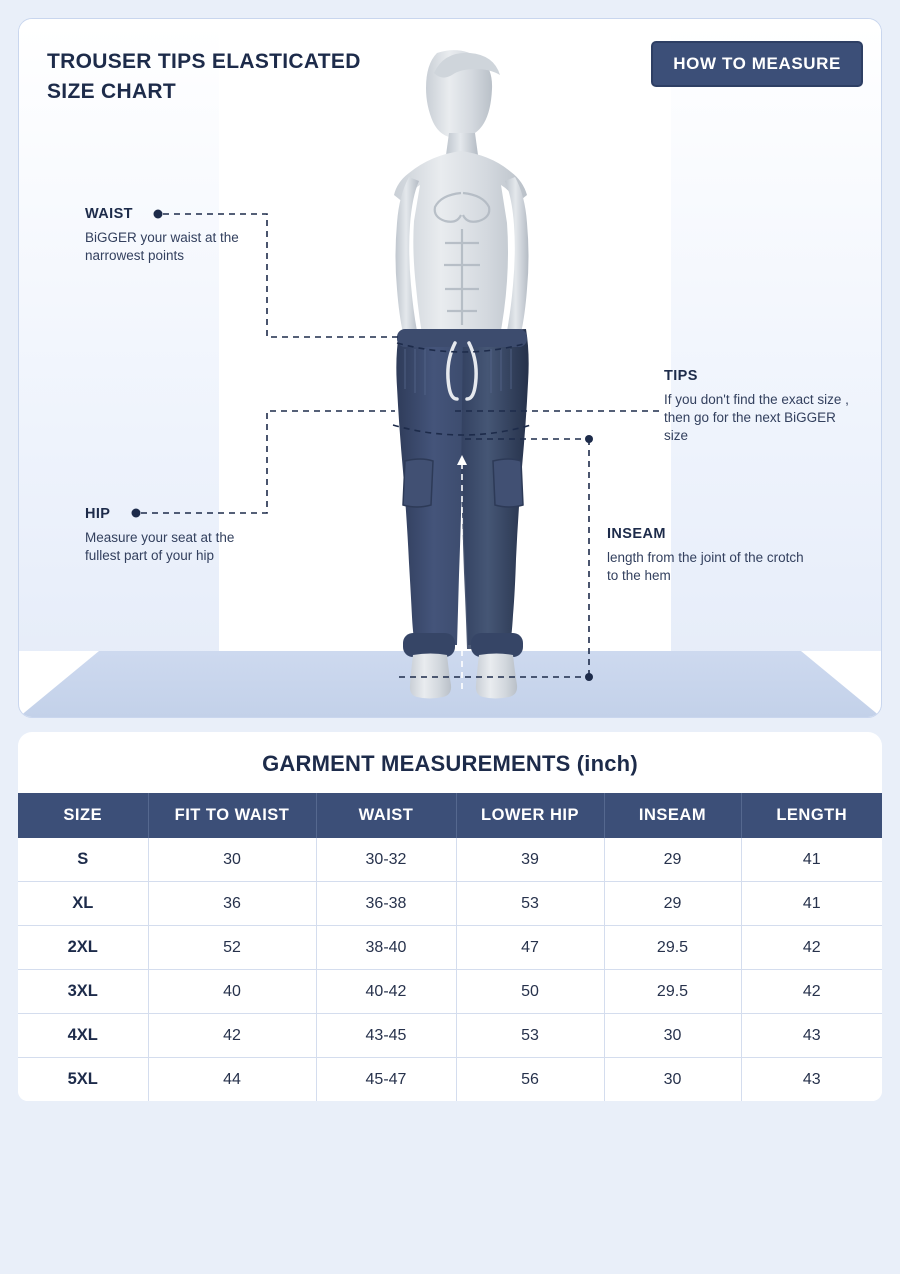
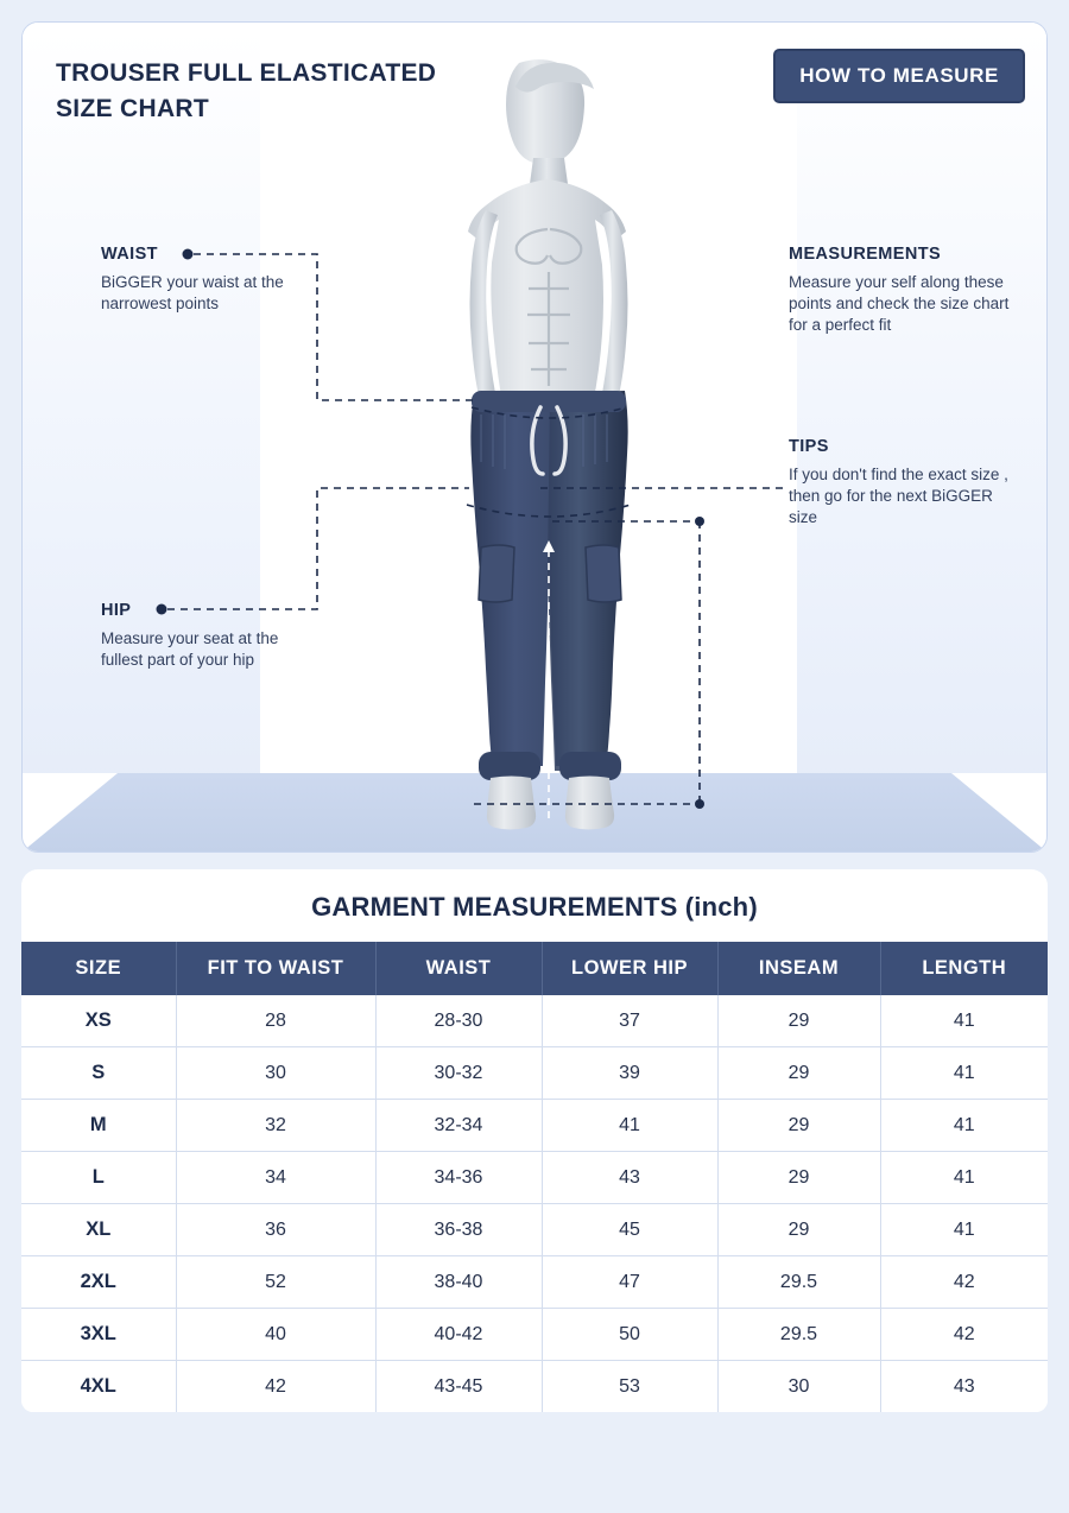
- TROUSER TIPS ELASTICATED SIZE CHART
+ TROUSER FULL ELASTICATED SIZE CHART
  HOW TO MEASURE
  WAIST
  BiGGER your waist at the narrowest points
  HIP
  Measure your seat at the fullest part of your hip
+ MEASUREMENTS
+ Measure your self along these points and check the size chart for a perfect fit
  TIPS
  If you don't find the exact size , then go for the next BiGGER size
- INSEAM
- length from the joint of the crotch to the hem
  GARMENT MEASUREMENTS (inch)
  SIZE	FIT TO WAIST	WAIST	LOWER HIP	INSEAM	LENGTH
+ XS	28	28-30	37	29	41
  S	30	30-32	39	29	41
+ M	32	32-34	41	29	41
+ L	34	34-36	43	29	41
- XL	36	36-38	53	29	41
+ XL	36	36-38	45	29	41
  2XL	52	38-40	47	29.5	42
  3XL	40	40-42	50	29.5	42
  4XL	42	43-45	53	30	43
- 5XL	44	45-47	56	30	43
